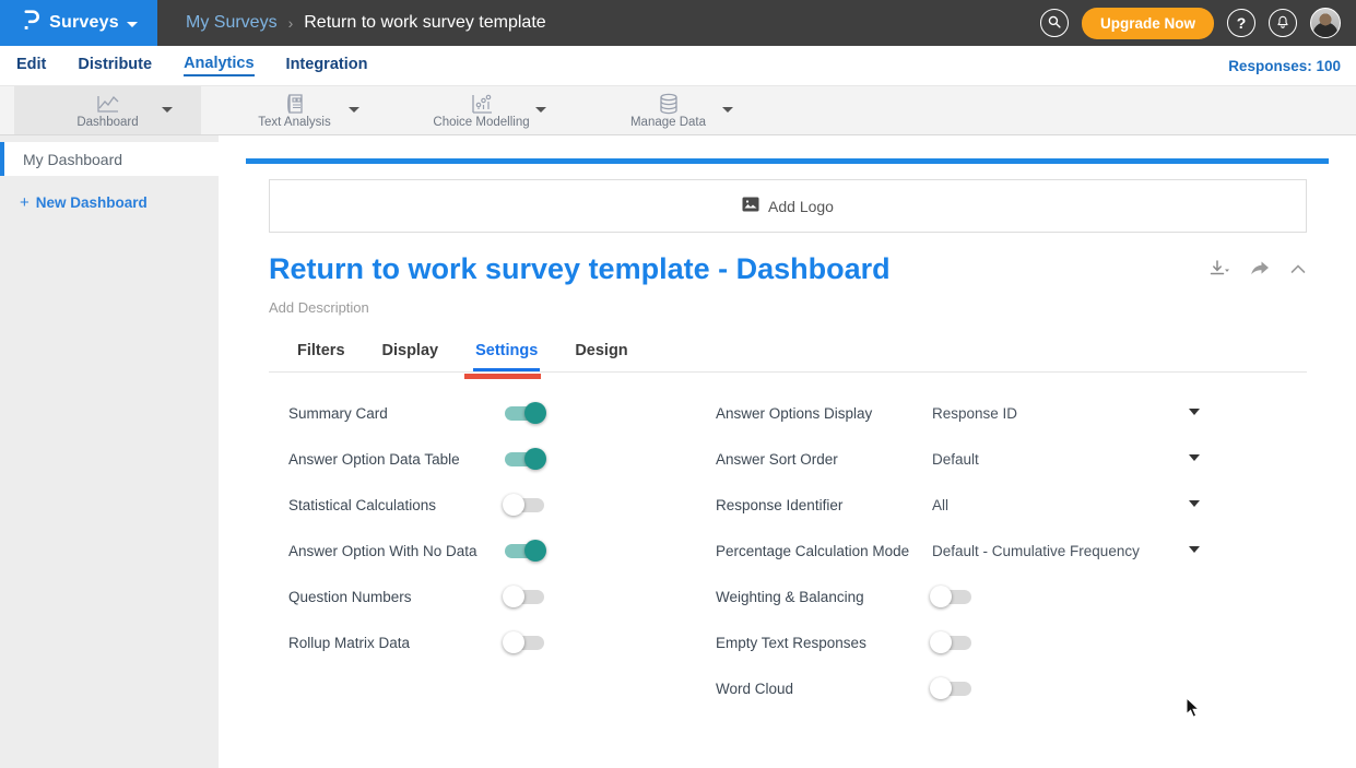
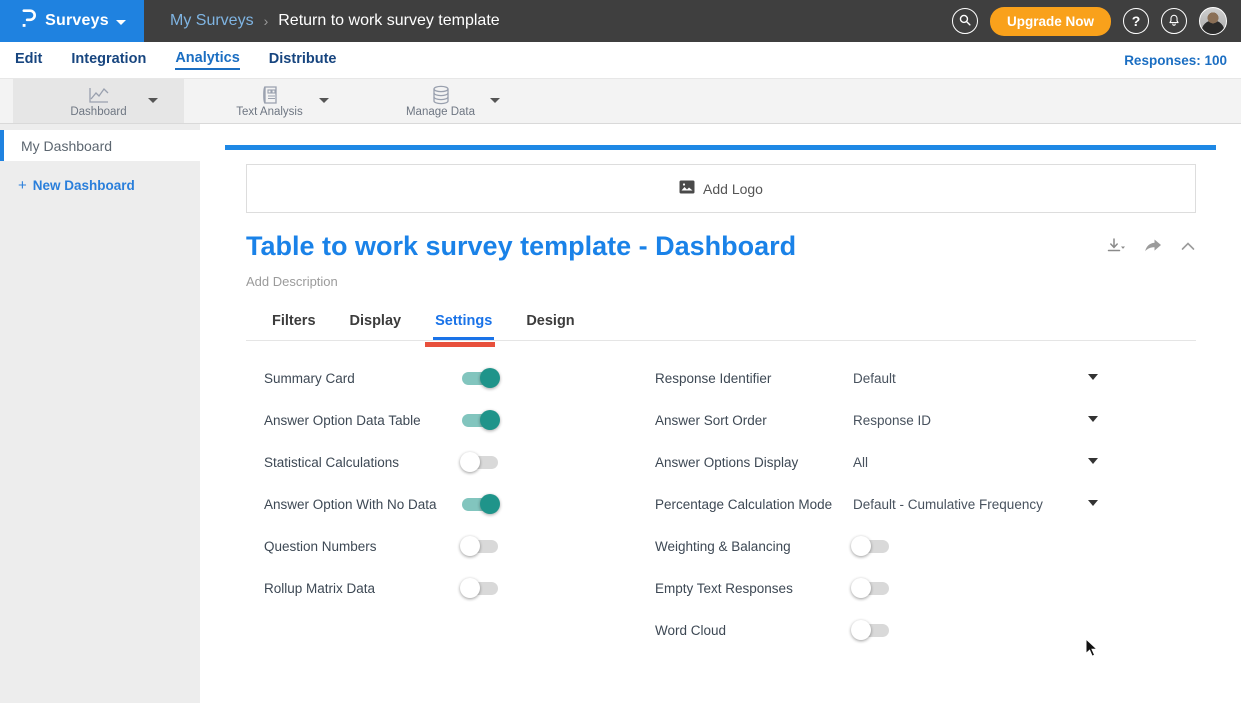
  Surveys
  My Surveys
  ›
  Return to work survey template
  Upgrade Now
  ?
  Edit
- Distribute
+ Integration
  Analytics
- Integration
+ Distribute
  Responses: 100
  Dashboard
  Text Analysis
- Choice Modelling
  Manage Data
  My Dashboard
  +
  New Dashboard
  Add Logo
- Return to work survey template - Dashboard
+ Table to work survey template - Dashboard
  Add Description
  Filters
  Display
  Settings
  Design
  Summary Card
  Answer Option Data Table
  Statistical Calculations
  Answer Option With No Data
  Question Numbers
  Rollup Matrix Data
- Answer Options Display
+ Response Identifier
- Response ID
+ Default
  Answer Sort Order
- Default
+ Response ID
- Response Identifier
+ Answer Options Display
  All
  Percentage Calculation Mode
  Default - Cumulative Frequency
  Weighting & Balancing
  Empty Text Responses
  Word Cloud
